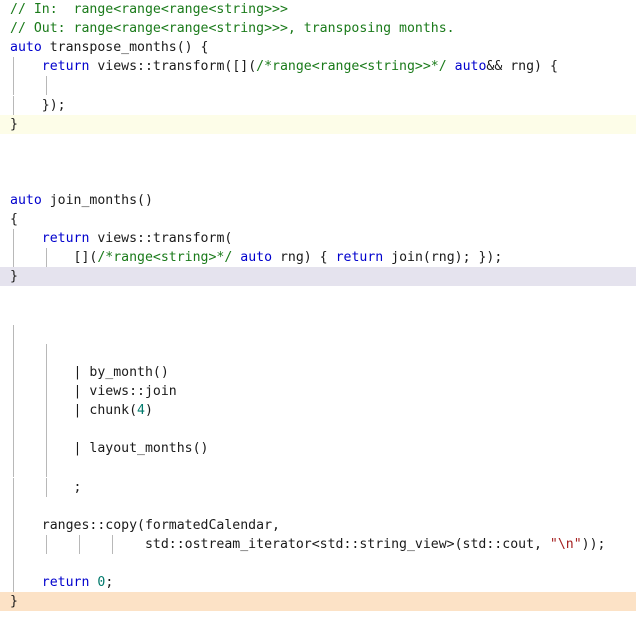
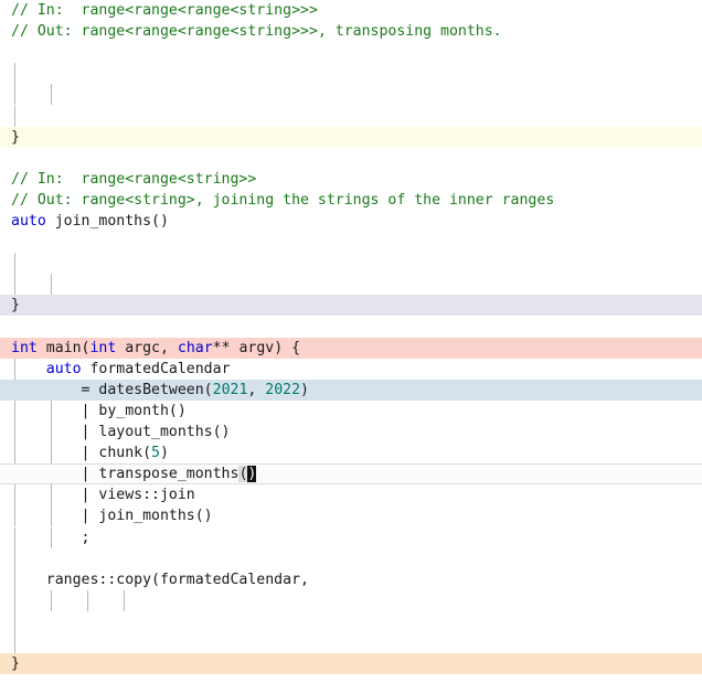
  // In: range<range<range<string>>>
  // Out: range<range<range<string>>>, transposing months.
- auto transpose_months() {
- return views::transform([](/*range<range<string>>*/ auto&& rng) {
- });
  }
+ // In: range<range<string>>
+ // Out: range<string>, joining the strings of the inner ranges
  auto join_months()
- {
- return views::transform(
- [](/*range<string>*/ auto rng) { return join(rng); });
  }
+ int main(int argc, char** argv) {
+ auto formatedCalendar
+ = datesBetween(2021, 2022)
  | by_month()
- | views::join
+ | layout_months()
- | chunk(4)
+ | chunk(5)
+ | transpose_months()
- | layout_months()
+ | views::join
+ | join_months()
  ;
  ranges::copy(formatedCalendar,
- std::ostream_iterator<std::string_view>(std::cout, "\n"));
- return 0;
  }
